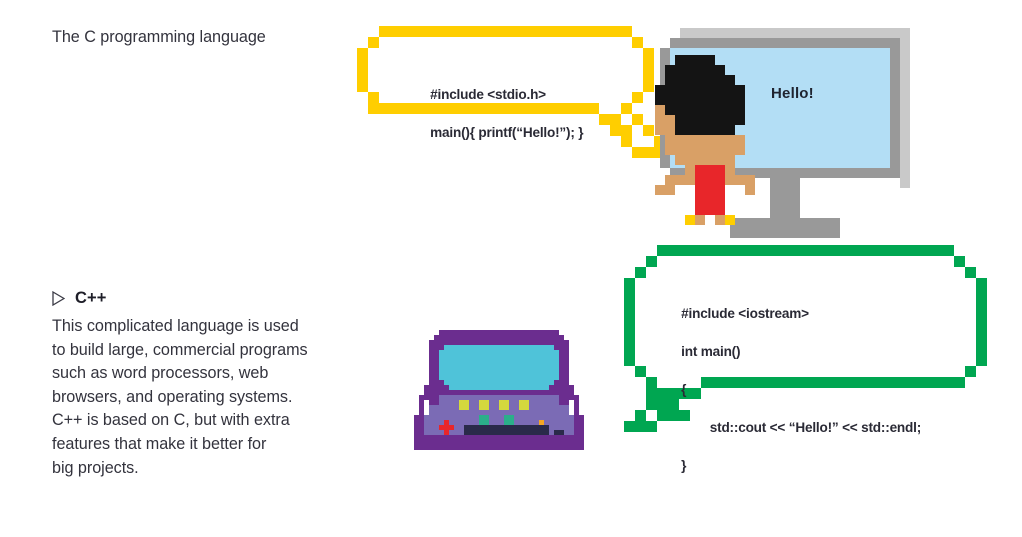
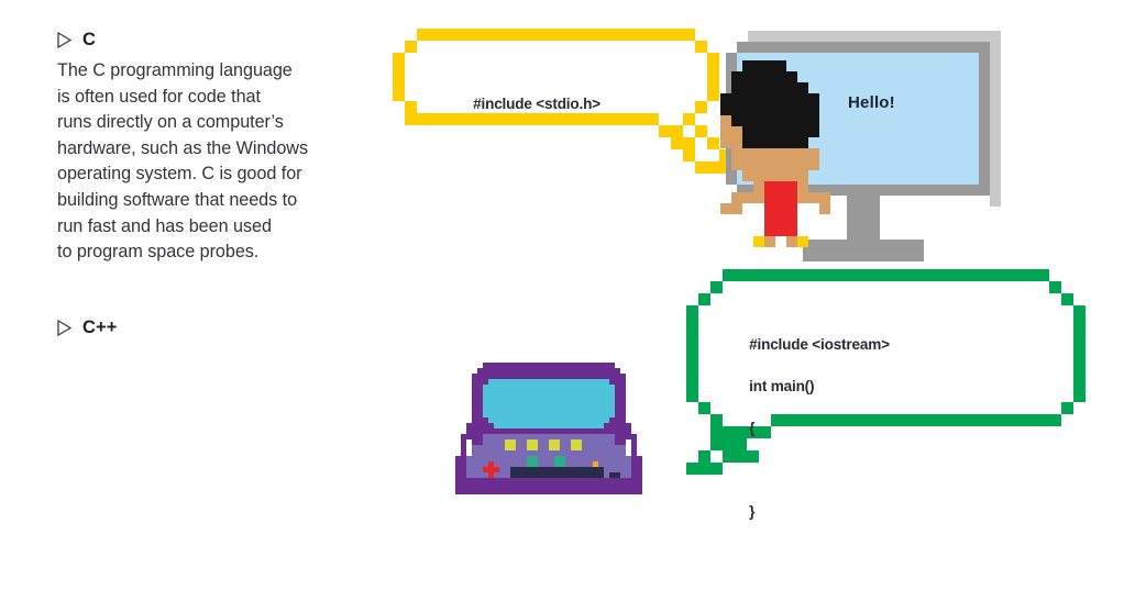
+ C
  The C programming language
+ is often used for code that
+ runs directly on a computer’s
+ hardware, such as the Windows
+ operating system. C is good for
+ building software that needs to
+ run fast and has been used
+ to program space probes.
  C++
- This complicated language is used
- to build large, commercial programs
- such as word processors, web
- browsers, and operating systems.
- C++ is based on C, but with extra
- features that make it better for
- big projects.
  #include <stdio.h>
- main(){ printf(“Hello!”); }
  #include <iostream>
  int main()
  {
- std::cout << “Hello!” << std::endl;
  }
  Hello!
